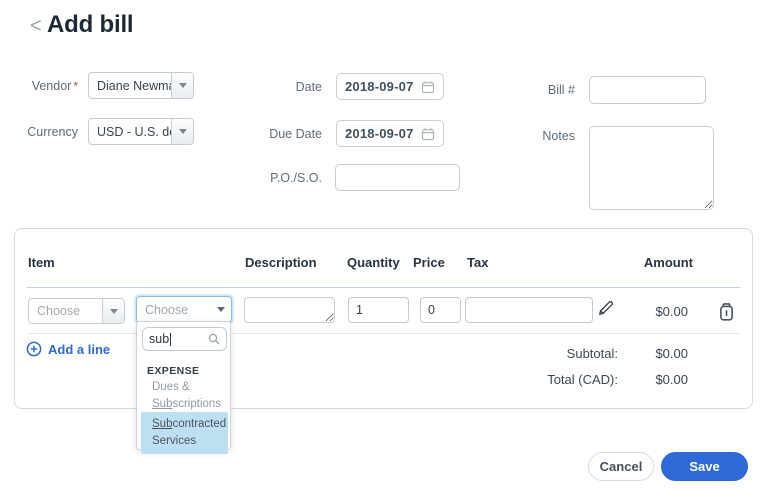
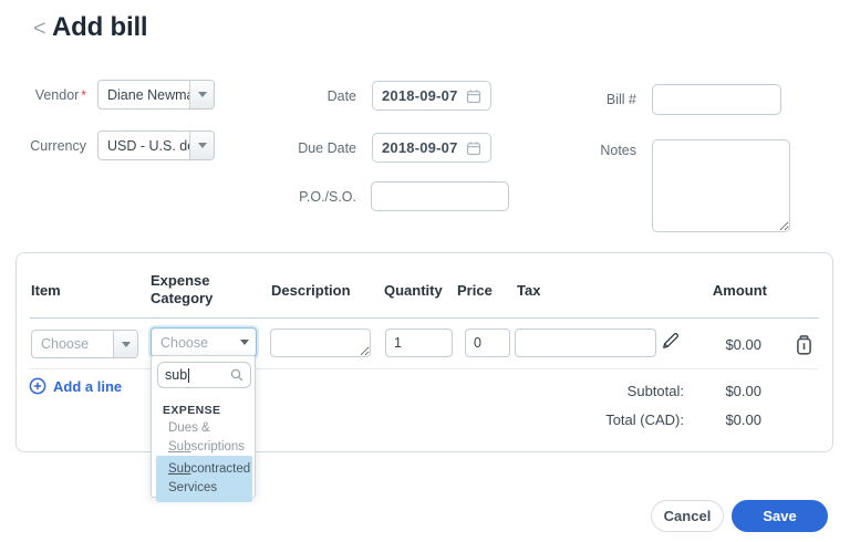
  <
  Add bill
  Vendor *
  Diane Newm
  Currency
  Date
  2018-09-07
  Due Date
  2018-09-07
  P.O./S.O.
  Bill #
  Notes
  Item
+ Expense Category
  Description
  Quantity
  Price
  Tax
  Amount
  Choose
  Choose
  1
  0
  $0.00
  Add a line
  Subtotal:
  $0.00
  Total (CAD):
  $0.00
  sub
  EXPENSE
  Dues & Subscriptions
  Subcontracted Services
  Cancel
  Save
